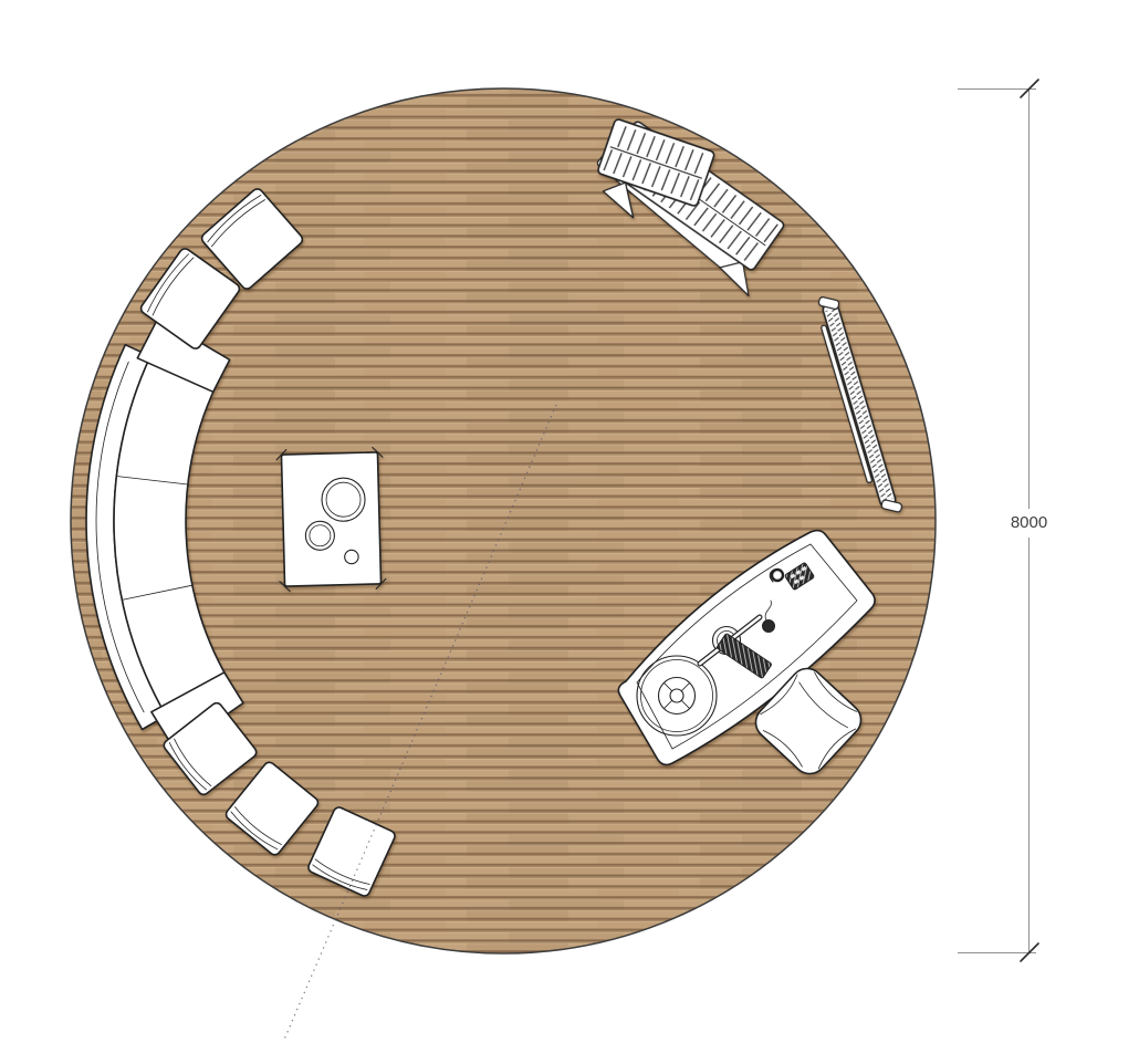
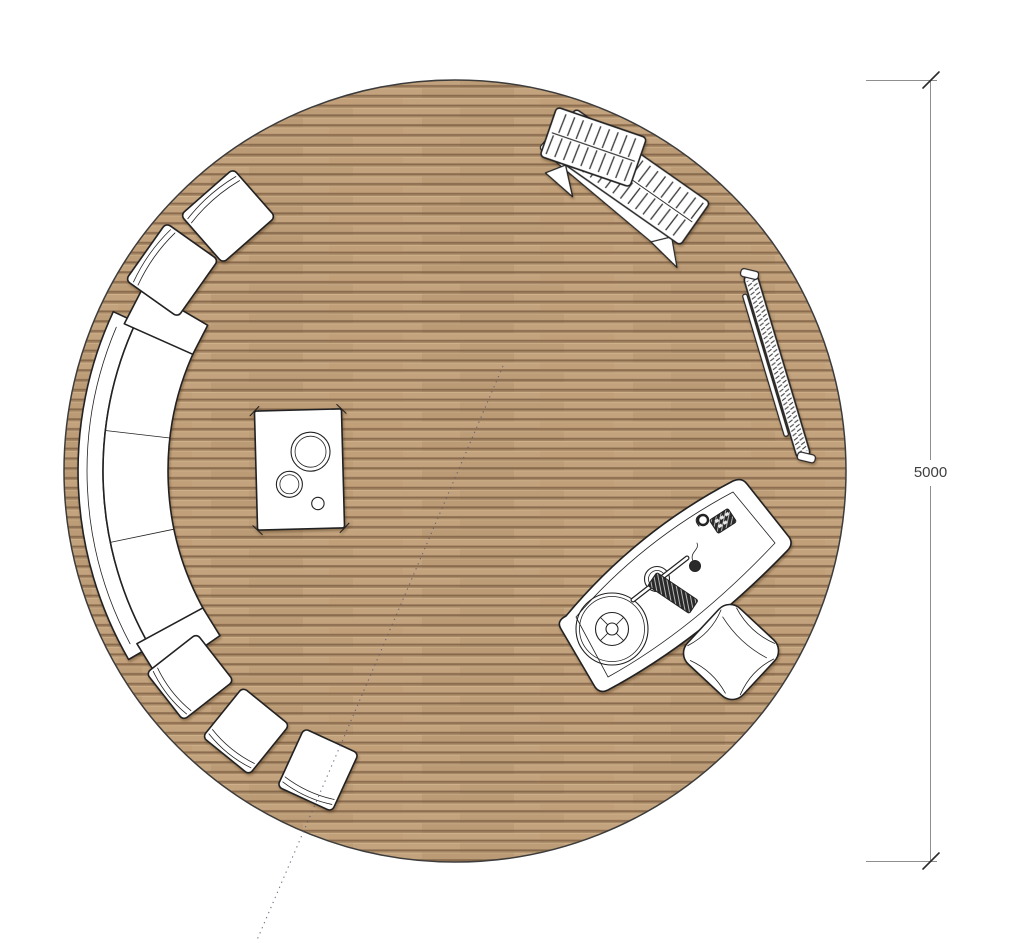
- 8000
+ 5000
